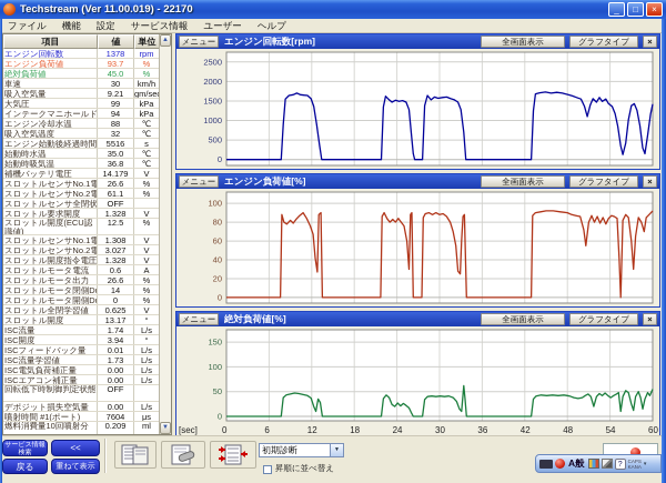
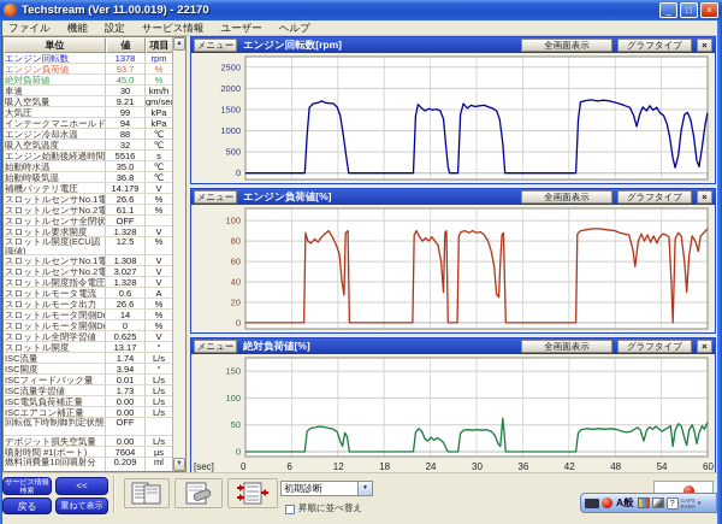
  Techstream (Ver 11.00.019) - 22170
  _
  □
  ×
  ファイル
  機能
  設定
  サービス情報
  ユーザー
  ヘルプ
- 項目
+ 単位
  値
- 単位
+ 項目
  エンジン回転数
  1378
  rpm
  エンジン負荷値
  93.7
  %
  絶対負荷値
  45.0
  %
  車速
  30
  km/h
  吸入空気量
  9.21
  gm/se
  大気圧
  99
  kPa
  インテークマニホールド
  94
  kPa
  エンジン冷却水温
  88
  ℃
  吸入空気温度
  32
  ℃
  エンジン始動後経過時間
  5516
  s
  始動時水温
  35.0
  ℃
  始動時吸気温
  36.8
  ℃
  補機バッテリ電圧
  14.179
  V
  スロットルセンサNo.1電
  26.6
  %
  スロットルセンサNo.2電
  61.1
  %
  スロットルセンサ全閉状
  OFF
  スロットル要求開度
  1.328
  V
  スロットル開度(ECU認識値)
  12.5
  %
  スロットルセンサNo.1電
  1.308
  V
  スロットルセンサNo.2電
  3.027
  V
  スロットル開度指令電圧
  1.328
  V
  スロットルモータ電流
  0.6
  A
  スロットルモータ出力
  26.6
  %
  スロットルモータ閉側Du
  14
  %
  スロットルモータ開側Du
  0
  %
  スロットル全閉学習値
  0.625
  V
  スロットル開度
  13.17
  °
  ISC流量
  1.74
  L/s
  ISC開度
  3.94
  °
  ISCフィードバック量
  0.01
  L/s
  ISC流量学習値
  1.73
  L/s
  ISC電気負荷補正量
  0.00
  L/s
  ISCエアコン補正量
  0.00
  L/s
  回転低下時制御判定状態
  OFF
  デポジット損失空気量
  0.00
  L/s
  噴射時間 #1(ポート)
  7604
  μs
  燃料消費量10回噴射分
  0.209
  ml
  メニュー
  エンジン回転数[rpm]
  全画面表示
  グラフタイプ
  ×
  0
  500
  1000
  1500
  2000
  2500
  メニュー
  エンジン負荷値[%]
  全画面表示
  グラフタイプ
  ×
  0
  20
  40
  60
  80
  100
  メニュー
  絶対負荷値[%]
  全画面表示
  グラフタイプ
  ×
  0
  50
  100
  150
  [sec]
  0
  6
  12
  18
  24
  30
  36
  42
  48
  54
  60
  <<
  戻る
  初期診断
  昇順に並べ替え
  A般
